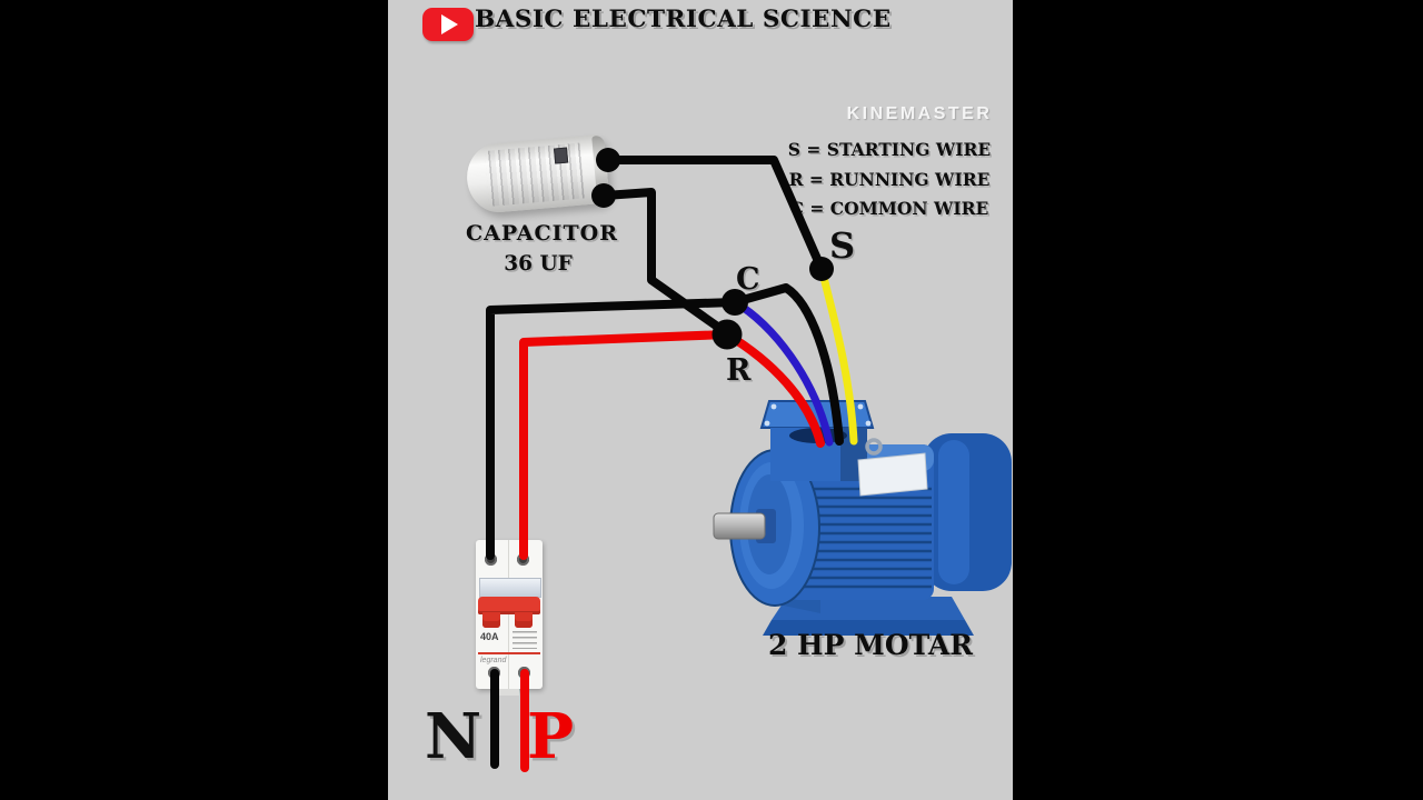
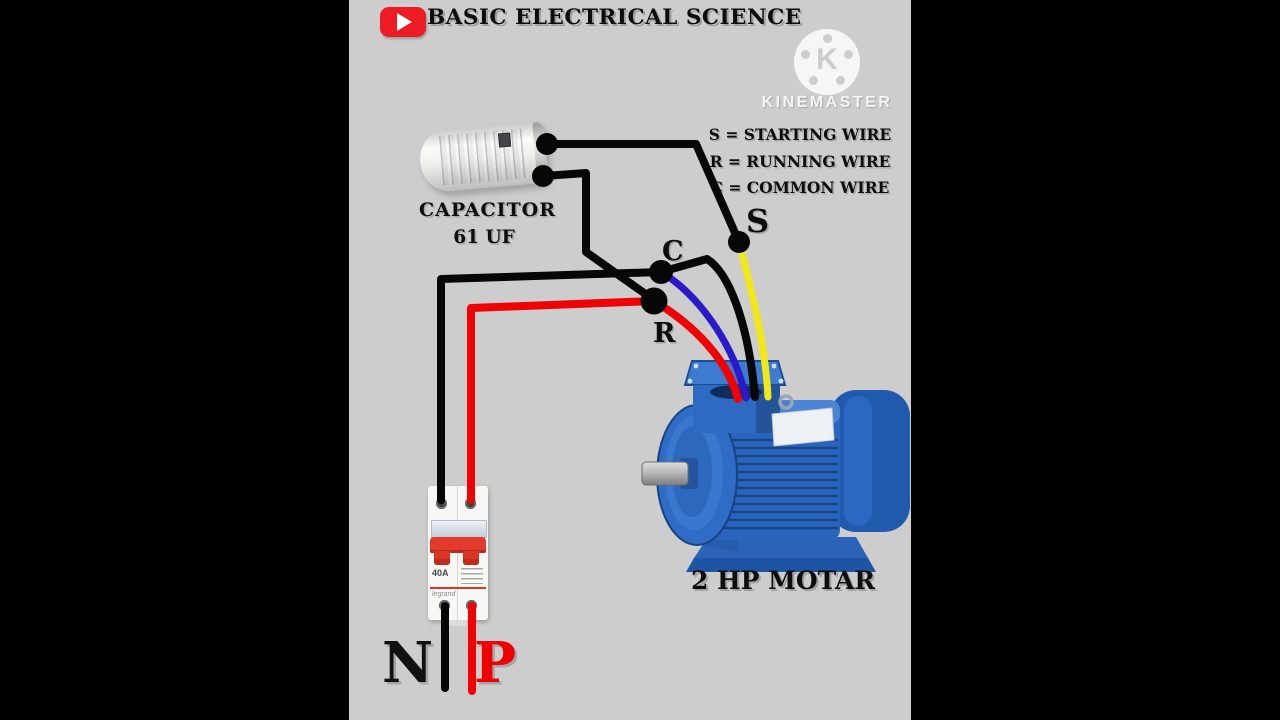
  BASIC ELECTRICAL SCIENCE
+ K
  KINEMASTER
  S = STARTING WIRE
  R = RUNNING WIRE
  = COMMON WIRE
  CAPACITOR
- 36 UF
+ 61 UF
  40A
  C
  R
  S
  2 HP MOTAR
  N
  P
